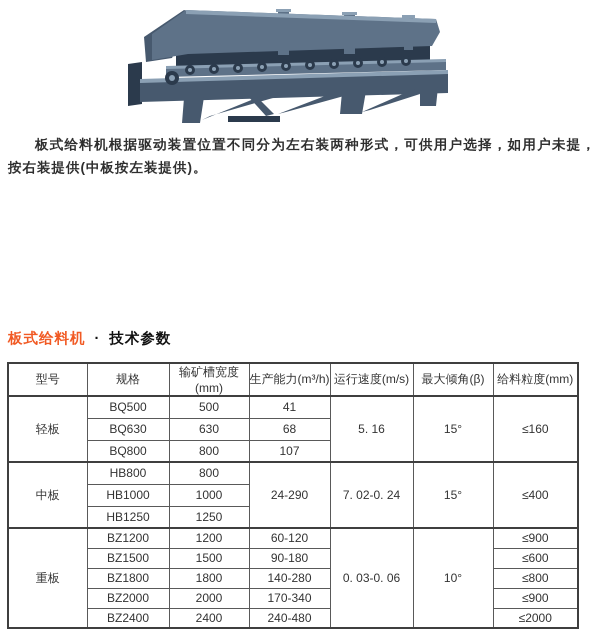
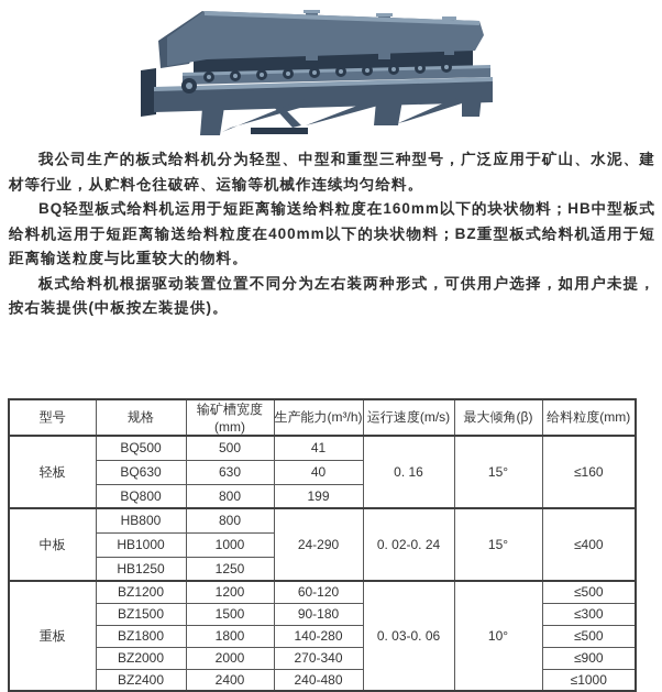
+ 我公司生产的板式给料机分为轻型、中型和重型三种型号，广泛应用于矿山、水泥、建材等行业，从贮料仓往破碎、运输等机械作连续均匀给料。
+ BQ轻型板式给料机运用于短距离输送给料粒度在160mm以下的块状物料；HB中型板式给料机运用于短距离输送给料粒度在400mm以下的块状物料；BZ重型板式给料机适用于短距离输送粒度与比重较大的物料。
  板式给料机根据驱动装置位置不同分为左右装两种形式，可供用户选择，如用户未提，按右装提供(中板按左装提供)。
- 板式给料机 · 技术参数
  型号	规格	输矿槽宽度(mm)	生产能力(m³/h)	运行速度(m/s)	最大倾角(β)	给料粒度(mm)
- 轻板	BQ500	500	41	5. 16	15°	≤160
+ 轻板	BQ500	500	41	0. 16	15°	≤160
- BQ630	630	68
+ BQ630	630	40
- BQ800	800	107
+ BQ800	800	199
- 中板	HB800	800	24-290	7. 02-0. 24	15°	≤400
+ 中板	HB800	800	24-290	0. 02-0. 24	15°	≤400
  HB1000	1000
  HB1250	1250
- 重板	BZ1200	1200	60-120	0. 03-0. 06	10°	≤900
+ 重板	BZ1200	1200	60-120	0. 03-0. 06	10°	≤500
- BZ1500	1500	90-180	≤600
+ BZ1500	1500	90-180	≤300
- BZ1800	1800	140-280	≤800
+ BZ1800	1800	140-280	≤500
- BZ2000	2000	170-340	≤900
+ BZ2000	2000	270-340	≤900
- BZ2400	2400	240-480	≤2000
+ BZ2400	2400	240-480	≤1000
